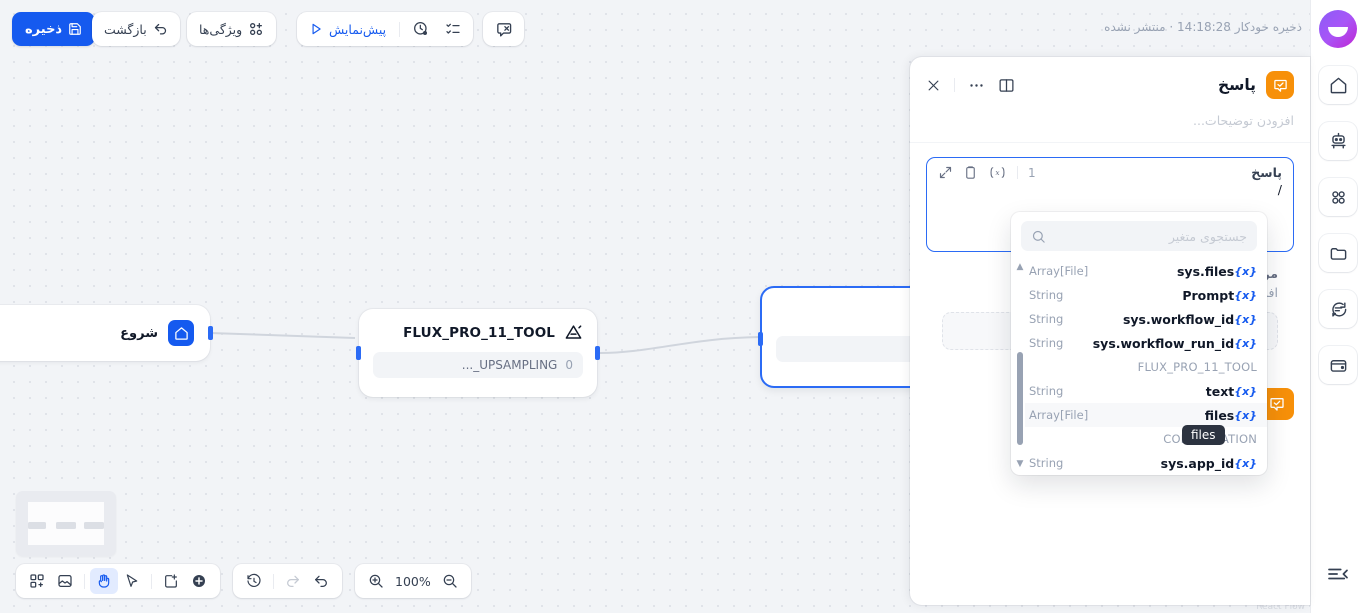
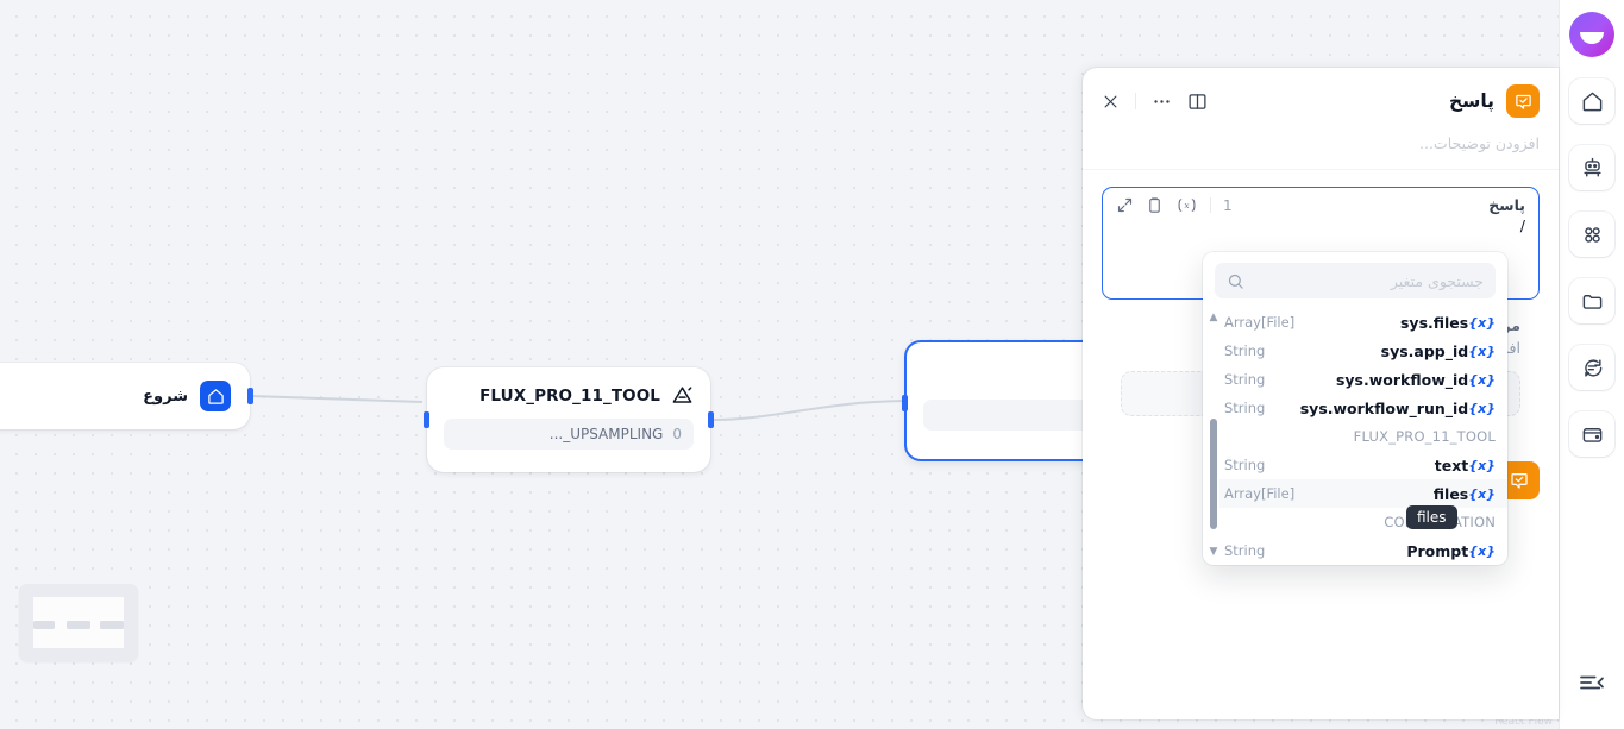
  شروع
  FLUX_PRO_11_TOOL
  ..._UPSAMPLING
  0
  React Flow
- ذخیره
- بازگشت
- ویژگی‌ها
- پیش‌نمایش
- ذخیره خودکار 14:18:28 · منتشر نشده
- 100%
  پاسخ
  افزودن توضیحات...
  پاسخ
  1
  x
  /
  ▲
  ▼
  Array[File]
  sys.files
  {x}
  String
- Prompt
+ sys.app_id
  {x}
  String
  sys.workflow_id
  {x}
  String
  sys.workflow_run_id
  {x}
  FLUX_PRO_11_TOOL
  String
  text
  {x}
  Array[File]
  files
  {x}
  String
- sys.app_id
+ Prompt
  {x}
  files
